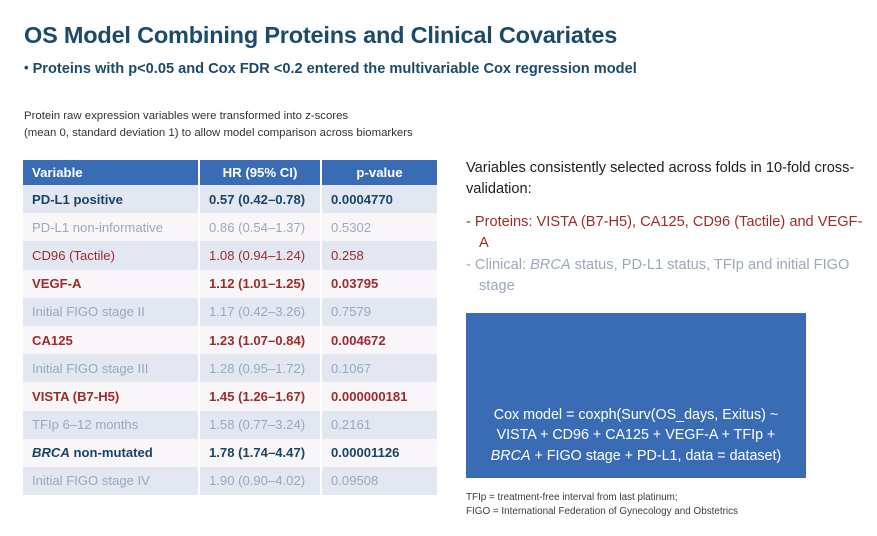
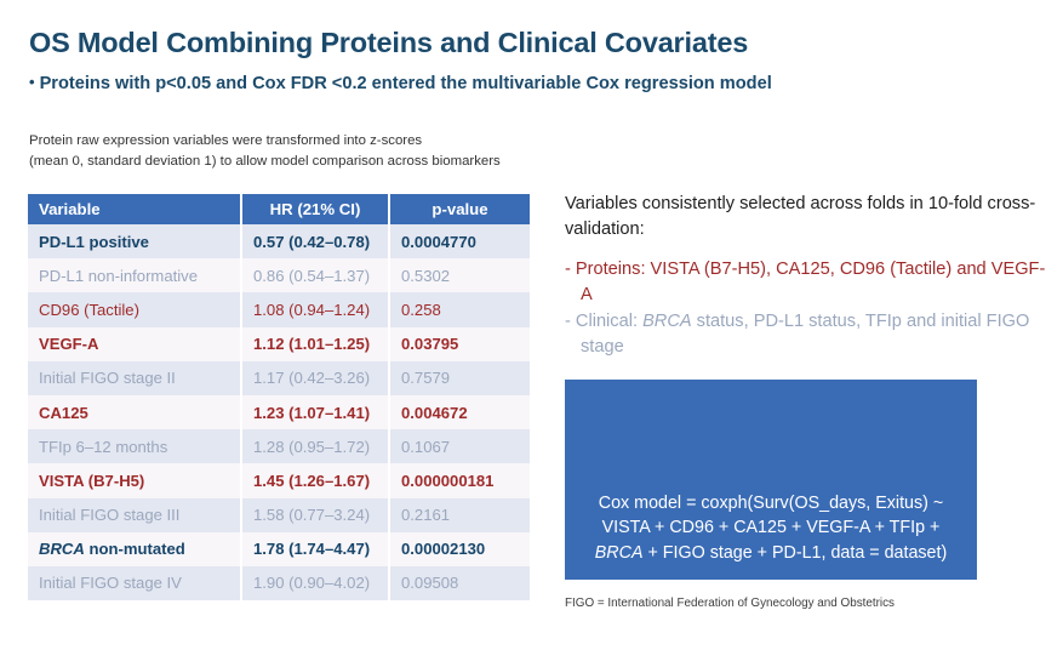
  OS Model Combining Proteins and Clinical Covariates
  • Proteins with p<0.05 and Cox FDR <0.2 entered the multivariable Cox regression model
  Protein raw expression variables were transformed into z-scores
  (mean 0, standard deviation 1) to allow model comparison across biomarkers
- Variable	HR (95% CI)	p-value
+ Variable	HR (21% CI)	p-value
  PD-L1 positive	0.57 (0.42–0.78)	0.0004770
  PD-L1 non-informative	0.86 (0.54–1.37)	0.5302
  CD96 (Tactile)	1.08 (0.94–1.24)	0.258
  VEGF-A	1.12 (1.01–1.25)	0.03795
  Initial FIGO stage II	1.17 (0.42–3.26)	0.7579
- CA125	1.23 (1.07–0.84)	0.004672
+ CA125	1.23 (1.07–1.41)	0.004672
- Initial FIGO stage III	1.28 (0.95–1.72)	0.1067
+ TFIp 6–12 months	1.28 (0.95–1.72)	0.1067
  VISTA (B7-H5)	1.45 (1.26–1.67)	0.000000181
- TFIp 6–12 months	1.58 (0.77–3.24)	0.2161
+ Initial FIGO stage III	1.58 (0.77–3.24)	0.2161
- BRCA non-mutated	1.78 (1.74–4.47)	0.00001126
+ BRCA non-mutated	1.78 (1.74–4.47)	0.00002130
  Initial FIGO stage IV	1.90 (0.90–4.02)	0.09508
  Variables consistently selected across folds in 10-fold cross-validation:
  - Proteins: VISTA (B7-H5), CA125, CD96 (Tactile) and VEGF-A
  - Clinical: BRCA status, PD-L1 status, TFIp and initial FIGO stage
  Cox model = coxph(Surv(OS_days, Exitus) ~
  VISTA + CD96 + CA125 + VEGF-A + TFIp +
  BRCA + FIGO stage + PD-L1, data = dataset)
- TFIp = treatment-free interval from last platinum;
  FIGO = International Federation of Gynecology and Obstetrics
